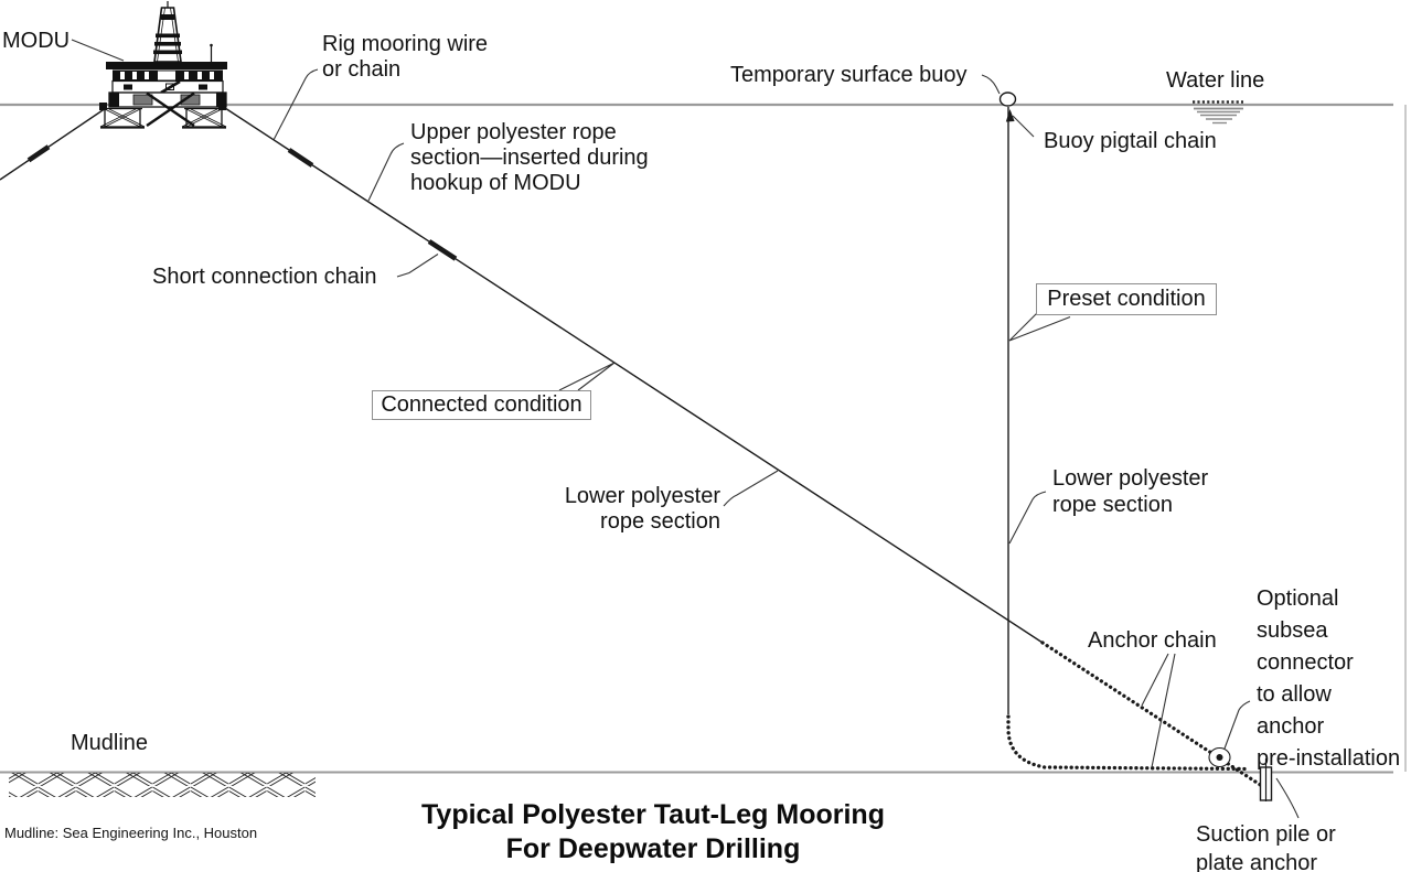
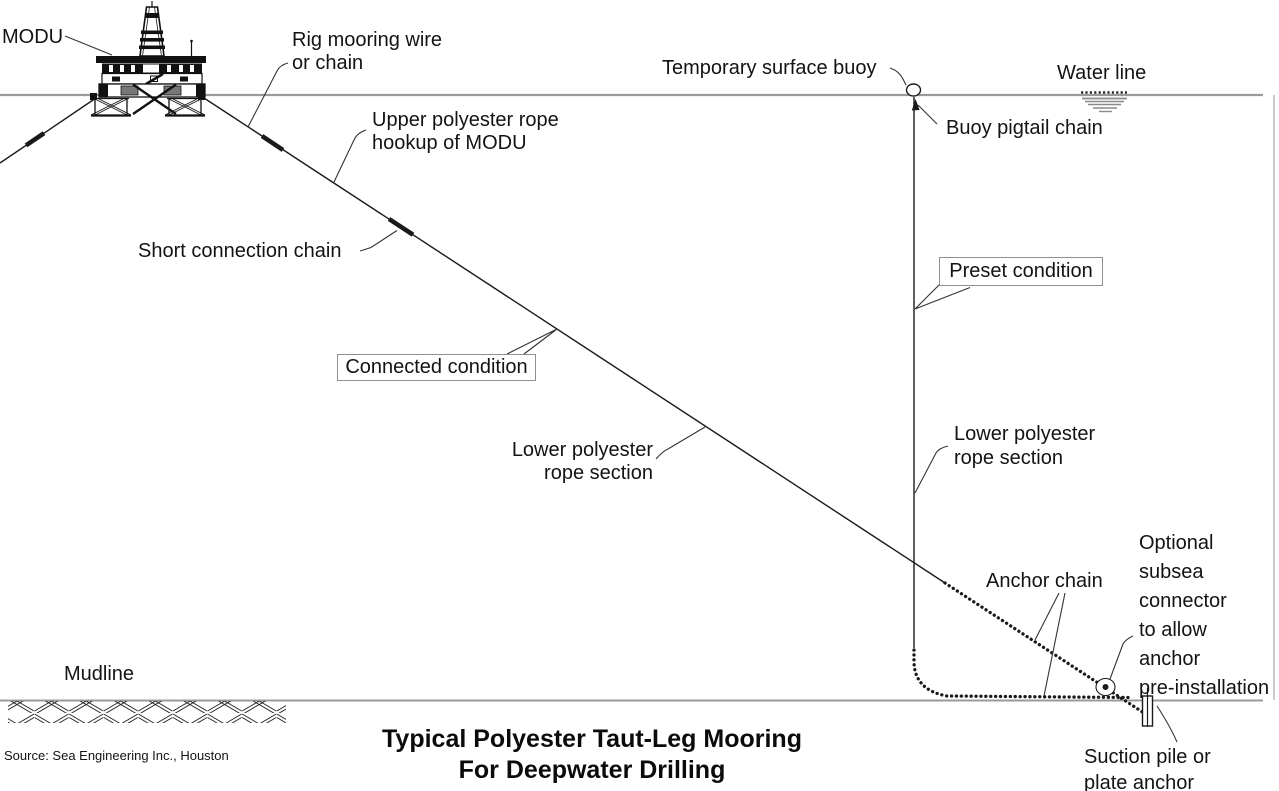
  MODU
  Rig mooring wire
  or chain
  Upper polyester rope
- section—inserted during
  hookup of MODU
  Short connection chain
  Connected condition
  Lower polyester
  rope section
  Temporary surface buoy
  Water line
  Buoy pigtail chain
  Preset condition
  Lower polyester
  rope section
  Anchor chain
  Optional
  subsea
  connector
  to allow
  anchor
  pre-installation
  Mudline
  Suction pile or
  plate anchor
- Mudline: Sea Engineering Inc., Houston
+ Source: Sea Engineering Inc., Houston
  Typical Polyester Taut-Leg Mooring
  For Deepwater Drilling
